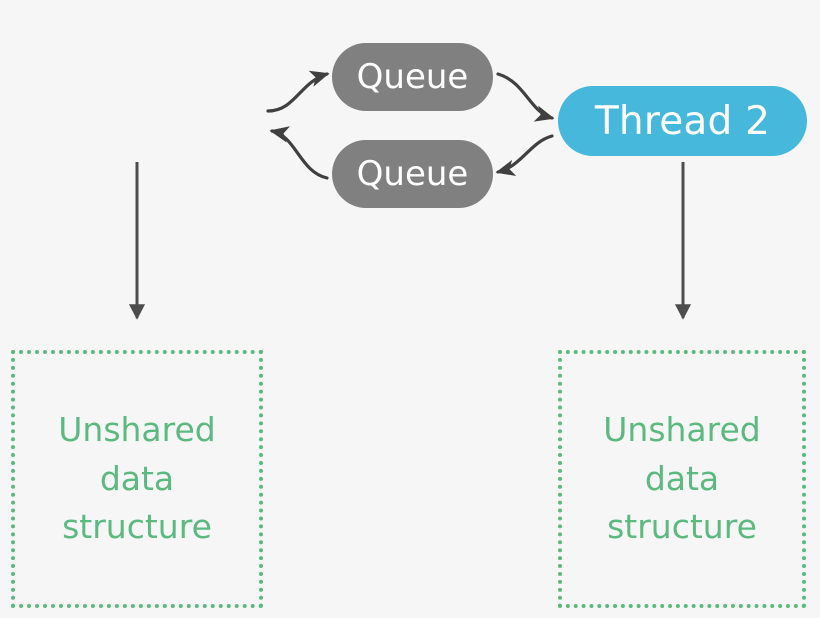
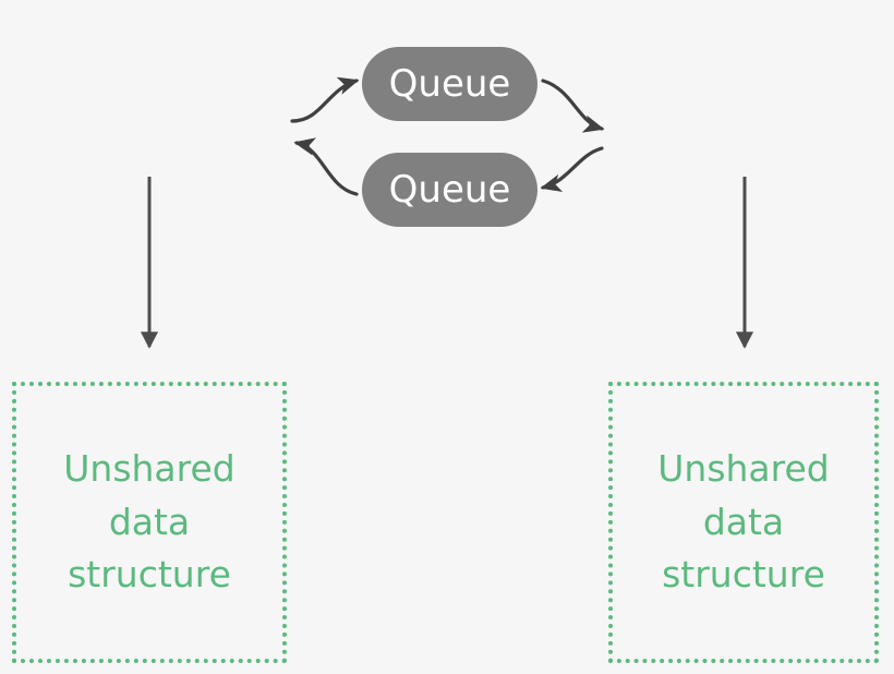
- Thread 2
  Queue
  Queue
  Unshared
  data
  structure
  Unshared
  data
  structure
